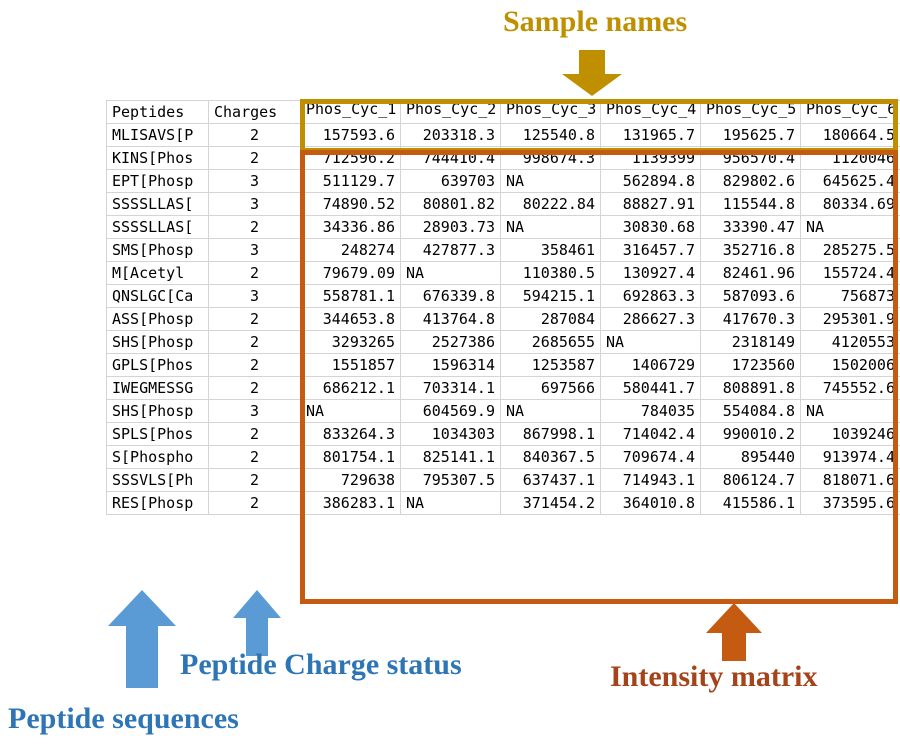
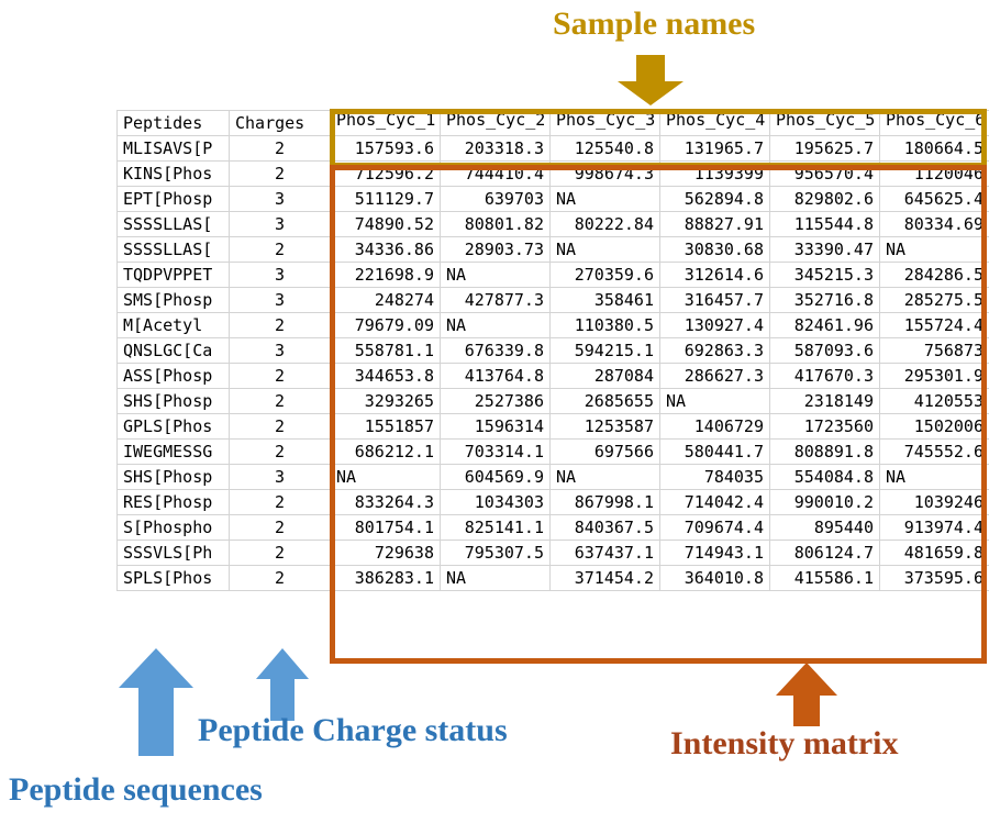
  Sample names
  Peptides	Charges	Phos_Cyc_1	Phos_Cyc_2	Phos_Cyc_3	Phos_Cyc_4	Phos_Cyc_5	Phos_Cyc_6
  MLISAVS[P	2	157593.6	203318.3	125540.8	131965.7	195625.7	180664.5
  KINS[Phos	2	712596.2	744410.4	998674.3	1139399	956570.4	1120046
  EPT[Phosp	3	511129.7	639703	NA	562894.8	829802.6	645625.4
  SSSSLLAS[	3	74890.52	80801.82	80222.84	88827.91	115544.8	80334.69
  SSSSLLAS[	2	34336.86	28903.73	NA	30830.68	33390.47	NA
+ TQDPVPPET	3	221698.9	NA	270359.6	312614.6	345215.3	284286.5
  SMS[Phosp	3	248274	427877.3	358461	316457.7	352716.8	285275.5
  M[Acetyl	2	79679.09	NA	110380.5	130927.4	82461.96	155724.4
  QNSLGC[Ca	3	558781.1	676339.8	594215.1	692863.3	587093.6	756873
  ASS[Phosp	2	344653.8	413764.8	287084	286627.3	417670.3	295301.9
  SHS[Phosp	2	3293265	2527386	2685655	NA	2318149	4120553
  GPLS[Phos	2	1551857	1596314	1253587	1406729	1723560	1502006
  IWEGMESSG	2	686212.1	703314.1	697566	580441.7	808891.8	745552.6
  SHS[Phosp	3	NA	604569.9	NA	784035	554084.8	NA
- SPLS[Phos	2	833264.3	1034303	867998.1	714042.4	990010.2	1039246
+ RES[Phosp	2	833264.3	1034303	867998.1	714042.4	990010.2	1039246
  S[Phospho	2	801754.1	825141.1	840367.5	709674.4	895440	913974.4
- SSSVLS[Ph	2	729638	795307.5	637437.1	714943.1	806124.7	818071.6
+ SSSVLS[Ph	2	729638	795307.5	637437.1	714943.1	806124.7	481659.8
- RES[Phosp	2	386283.1	NA	371454.2	364010.8	415586.1	373595.6
+ SPLS[Phos	2	386283.1	NA	371454.2	364010.8	415586.1	373595.6
  Peptide sequences
  Peptide Charge status
  Intensity matrix
